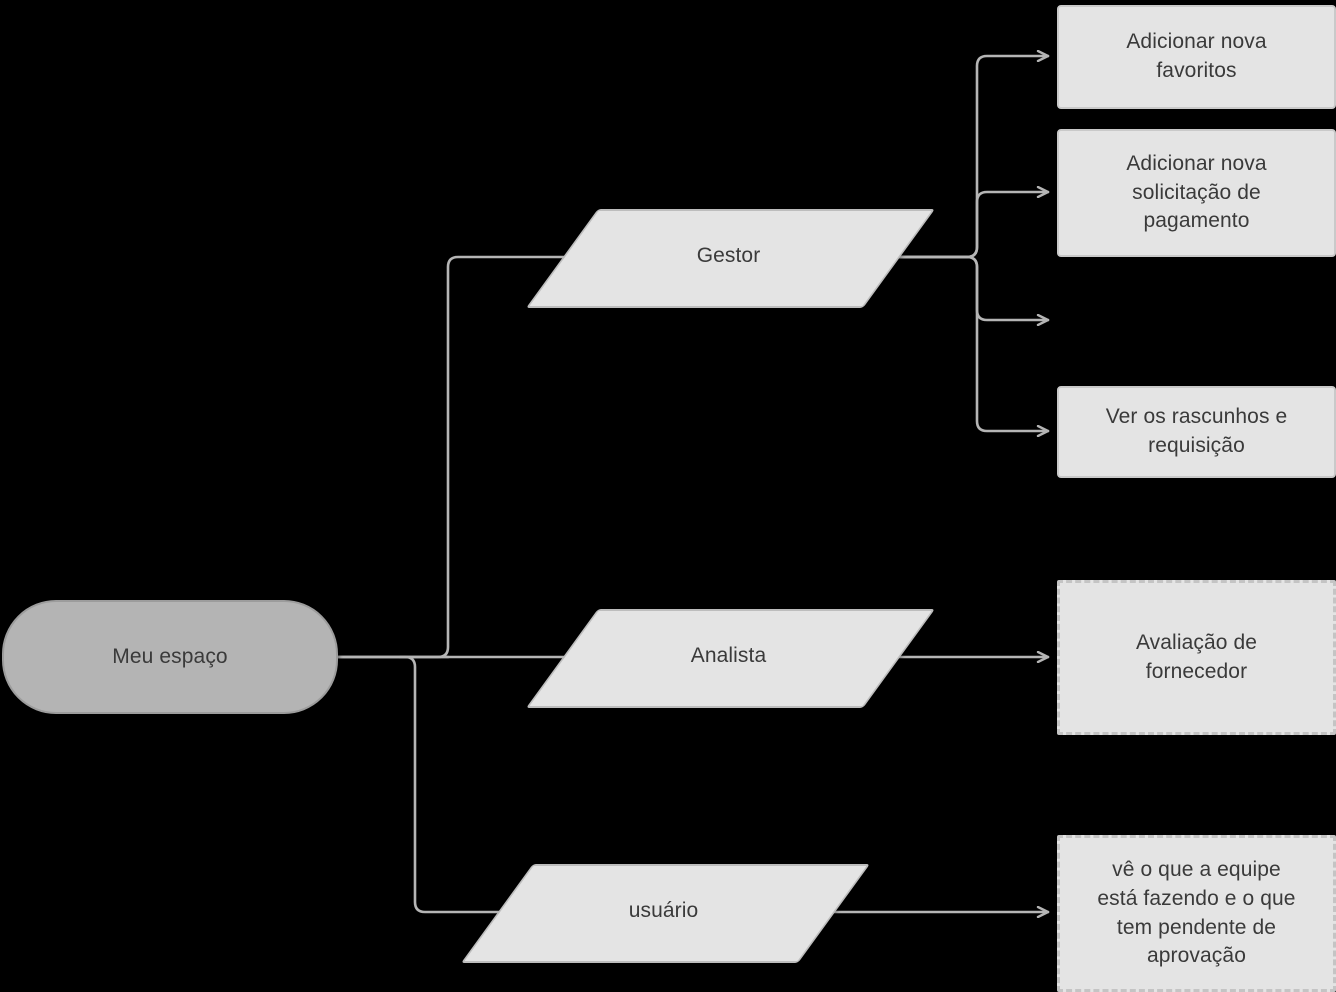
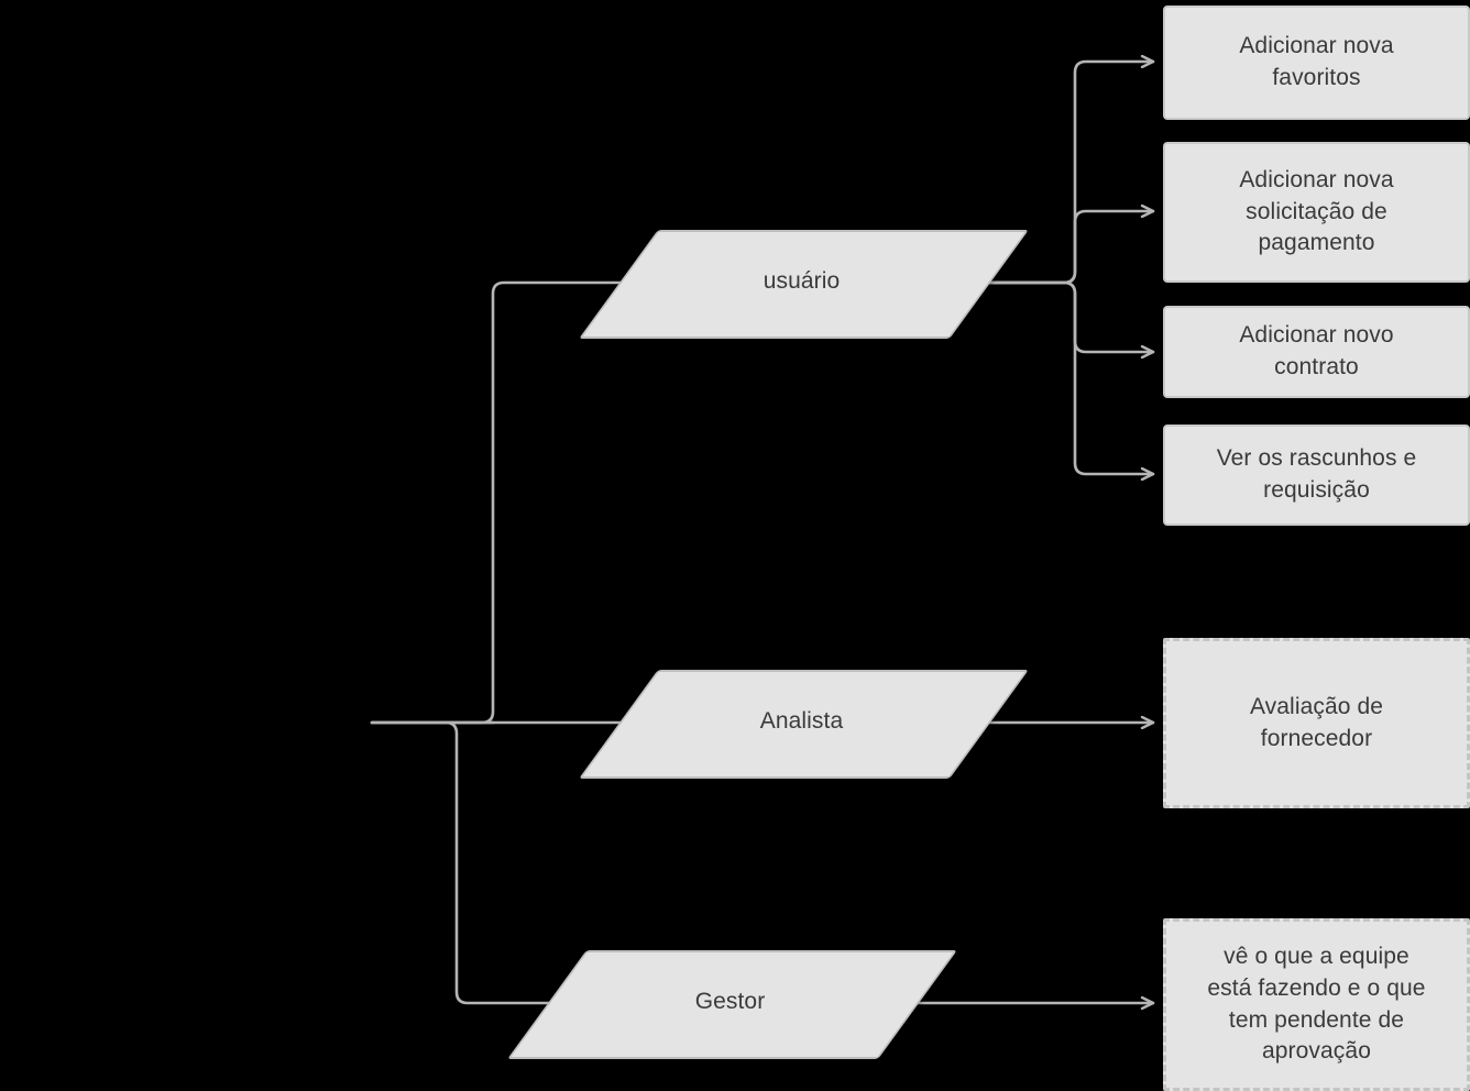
- Meu espaço
- Gestor
+ usuário
  Analista
- usuário
+ Gestor
  Adicionar nova
  favoritos
  Adicionar nova
  solicitação de
  pagamento
+ Adicionar novo
+ contrato
  Ver os rascunhos e
  requisição
  Avaliação de
  fornecedor
  vê o que a equipe
  está fazendo e o que
  tem pendente de
  aprovação
